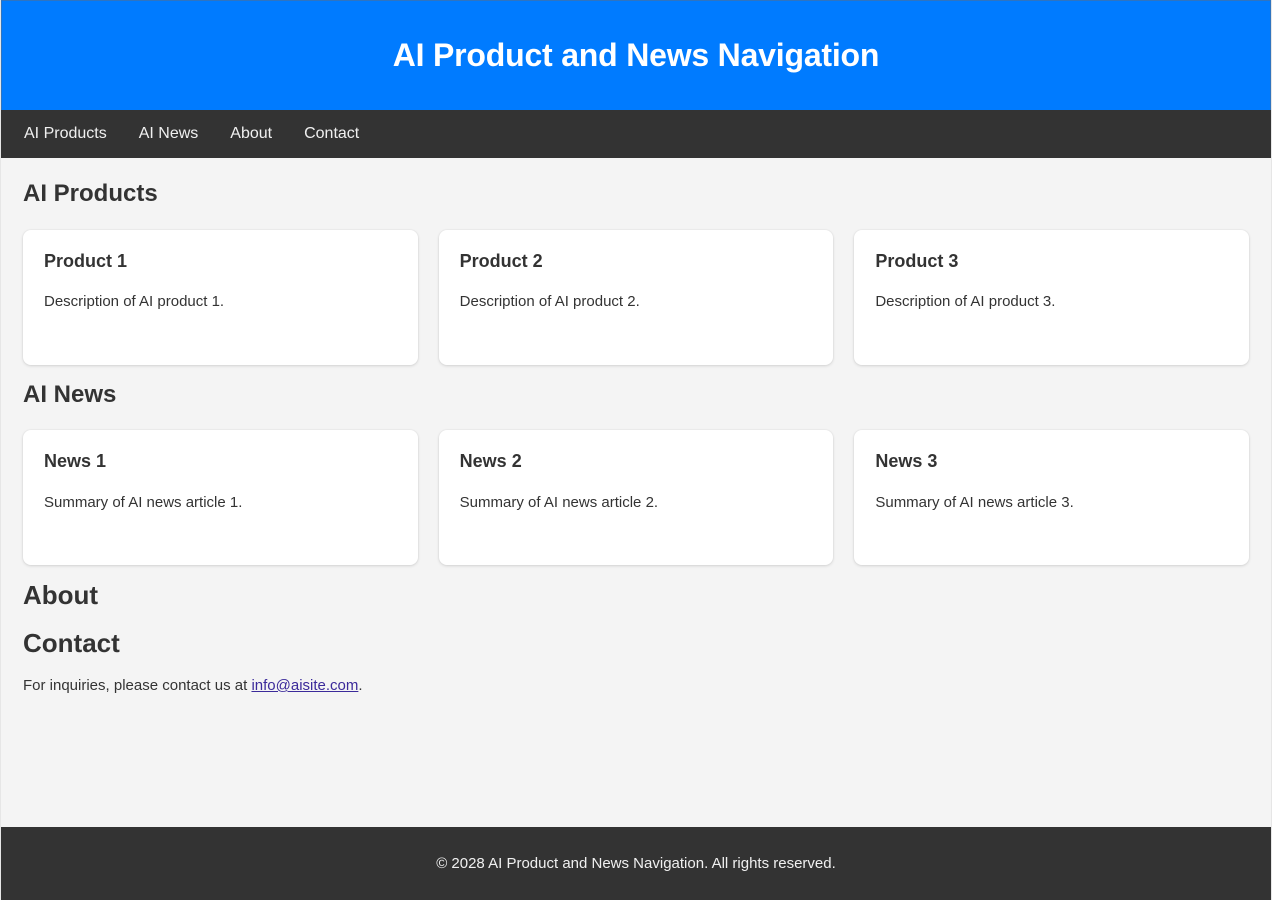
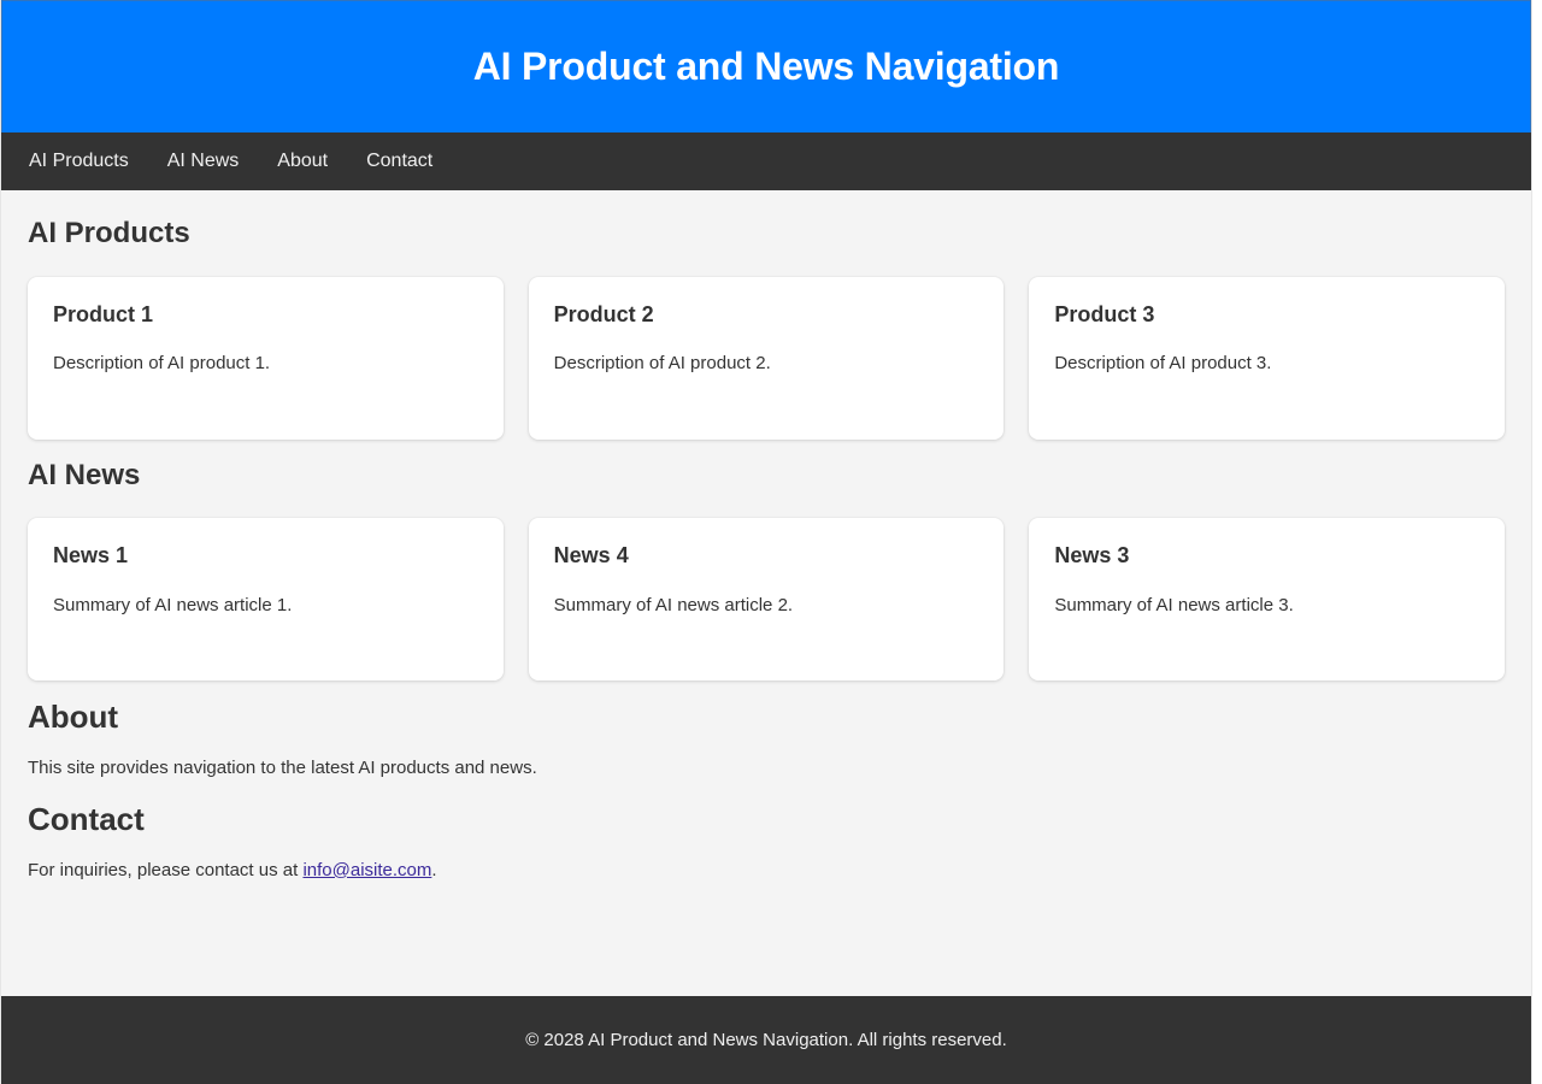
  AI Product and News Navigation
  AI Products
  AI News
  About
  Contact
  AI Products
  Product 1
  Description of AI product 1.
  Product 2
  Description of AI product 2.
  Product 3
  Description of AI product 3.
  AI News
  News 1
  Summary of AI news article 1.
- News 2
+ News 4
  Summary of AI news article 2.
  News 3
  Summary of AI news article 3.
  About
+ This site provides navigation to the latest AI products and news.
  Contact
  For inquiries, please contact us at info@aisite.com.
  © 2028 AI Product and News Navigation. All rights reserved.
